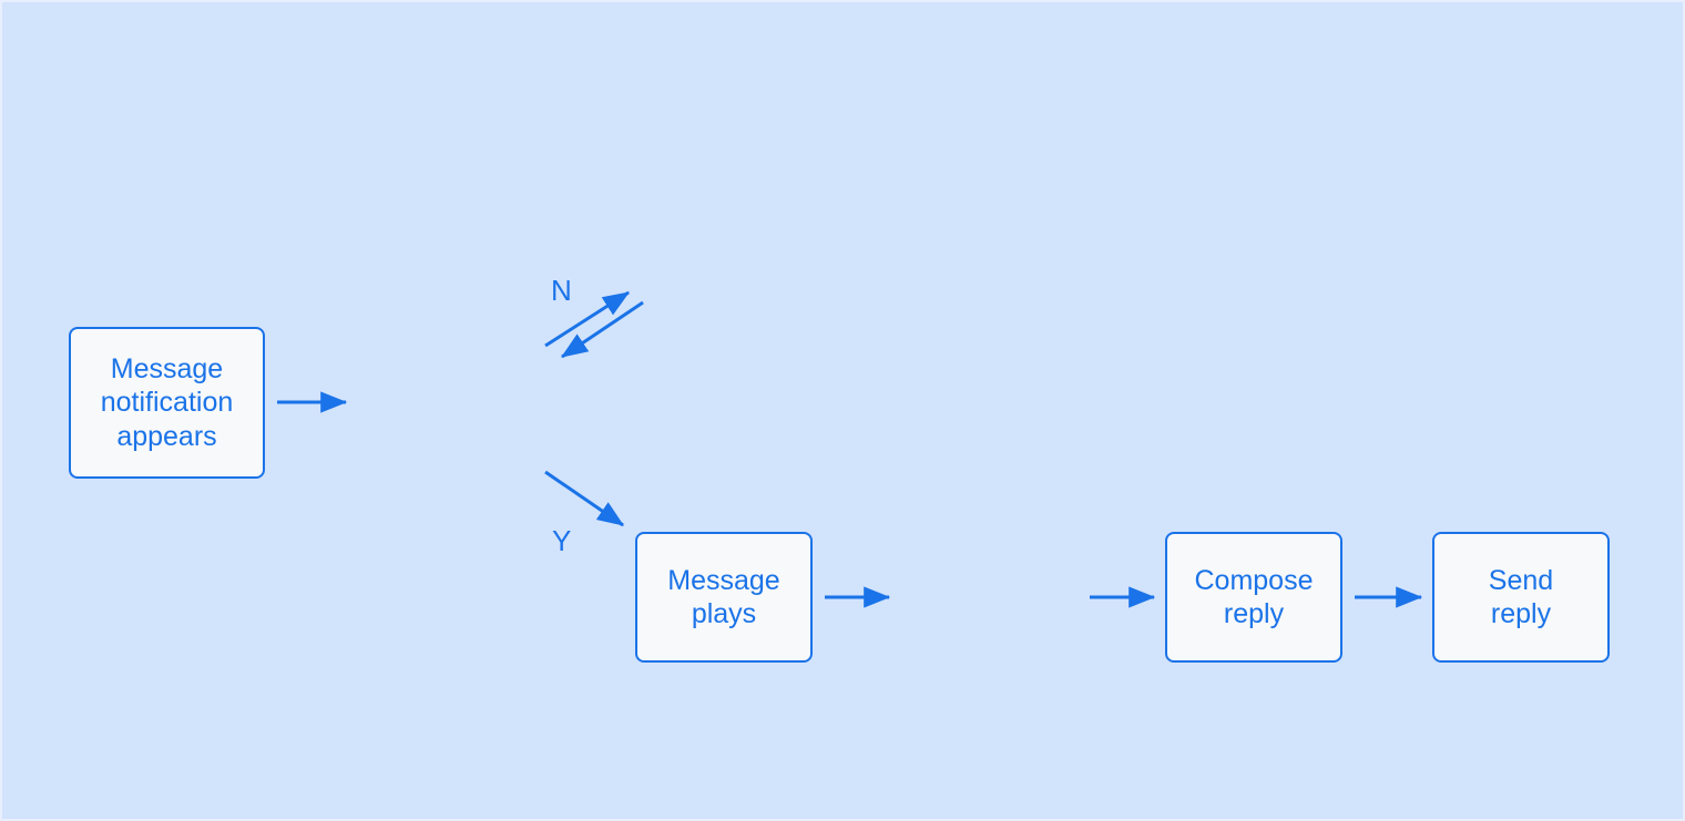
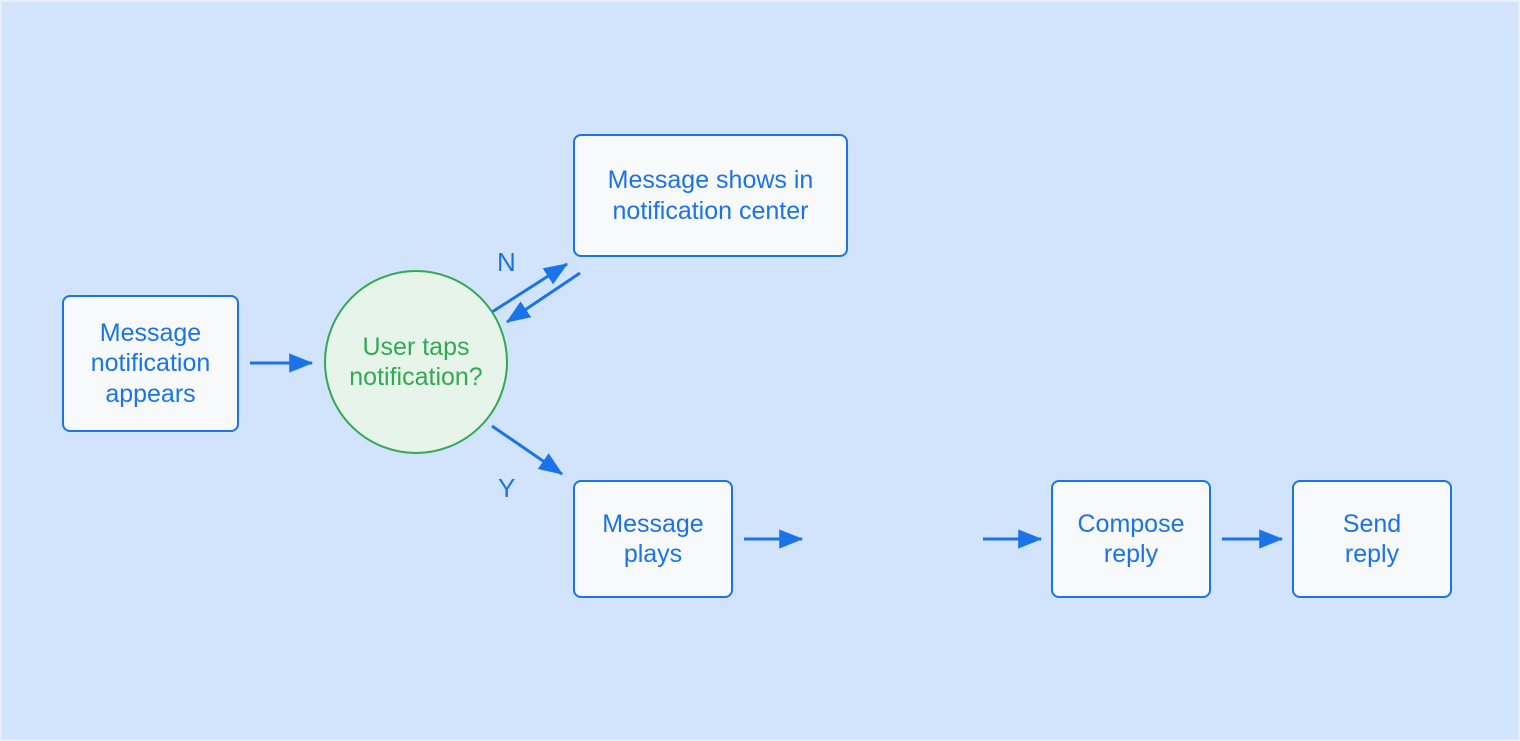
  Message
  notification
  appears
+ User taps
+ notification?
+ Message shows in
+ notification center
  Message
  plays
  Compose
  reply
  Send
  reply
  N
  Y
